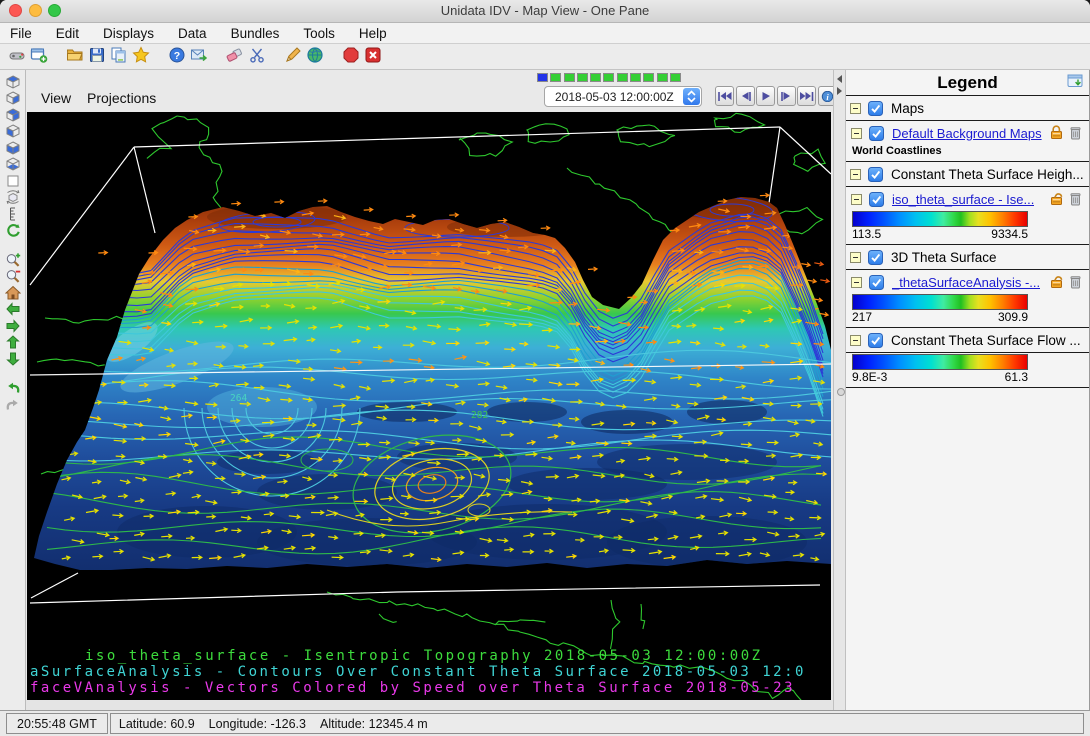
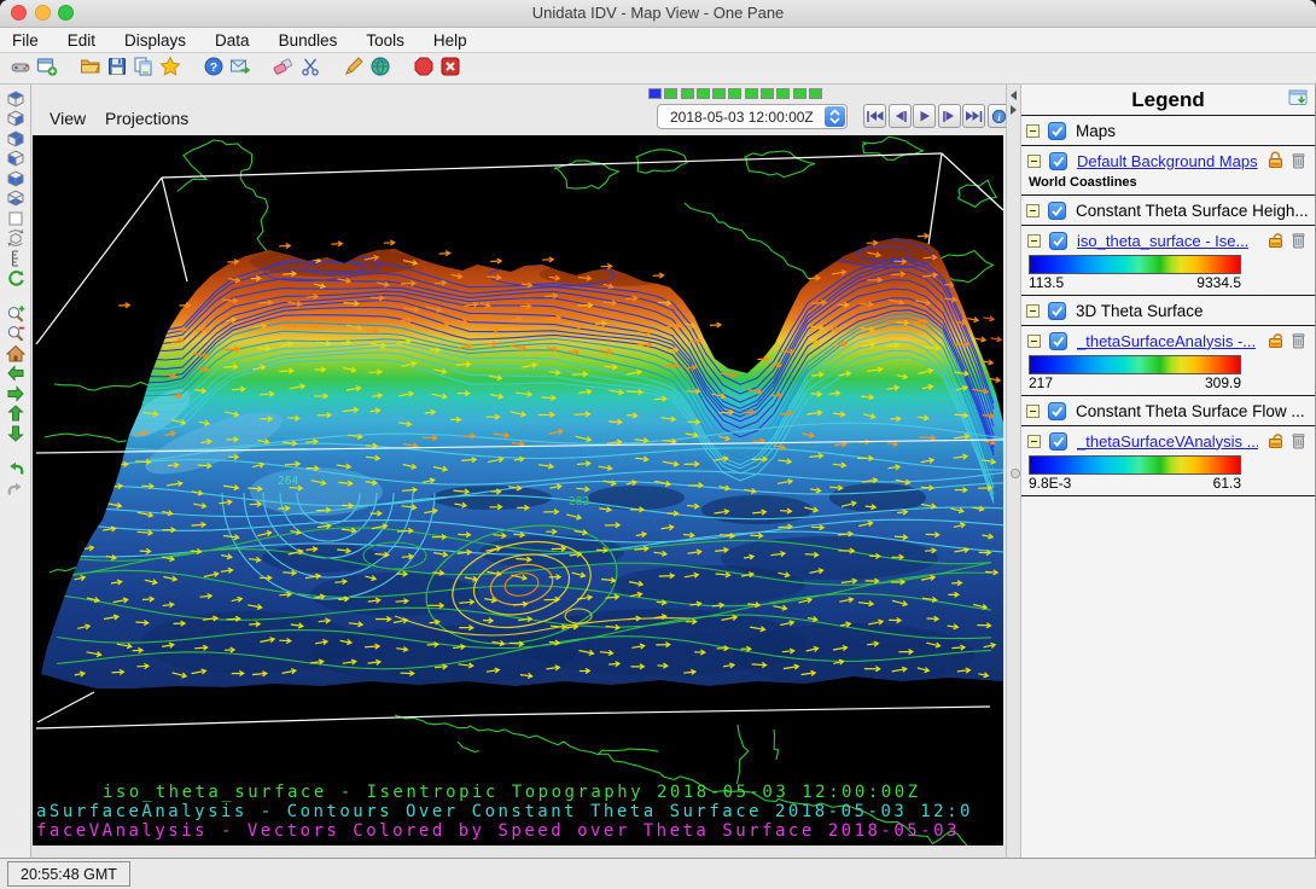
  Unidata IDV - Map View - One Pane
  File
  Edit
  Displays
  Data
  Bundles
  Tools
  Help
  ?
  View
  Projections
  2018-05-03 12:00:00Z
  i
  282
  264
  iso_theta_surface - Isentropic Topography 2018-05-03 12:00:00Z
  aSurfaceAnalysis - Contours Over Constant Theta Surface 2018-05-03 12:0
- faceVAnalysis - Vectors Colored by Speed over Theta Surface 2018-05-23
+ faceVAnalysis - Vectors Colored by Speed over Theta Surface 2018-05-03
  Legend
  Maps
  Default Background Maps
  World Coastlines
  Constant Theta Surface Heigh...
  iso_theta_surface - Ise...
  113.5
  9334.5
  3D Theta Surface
  _thetaSurfaceAnalysis -...
  217
  309.9
  Constant Theta Surface Flow ...
+ _thetaSurfaceVAnalysis ...
  9.8E-3
  61.3
  20:55:48 GMT
- Latitude: 60.9
- Longitude: -126.3
- Altitude: 12345.4 m
